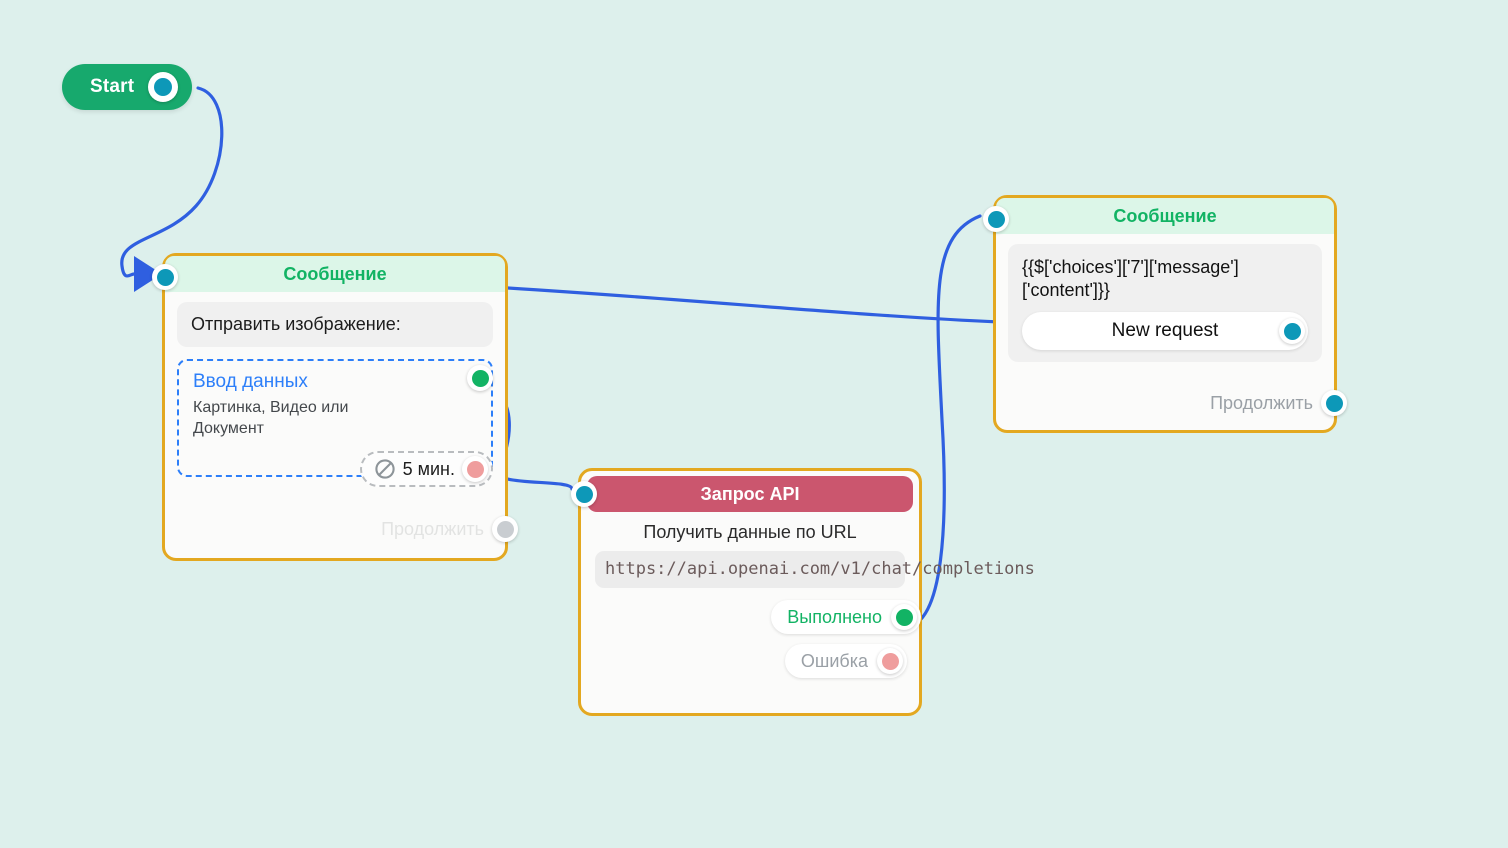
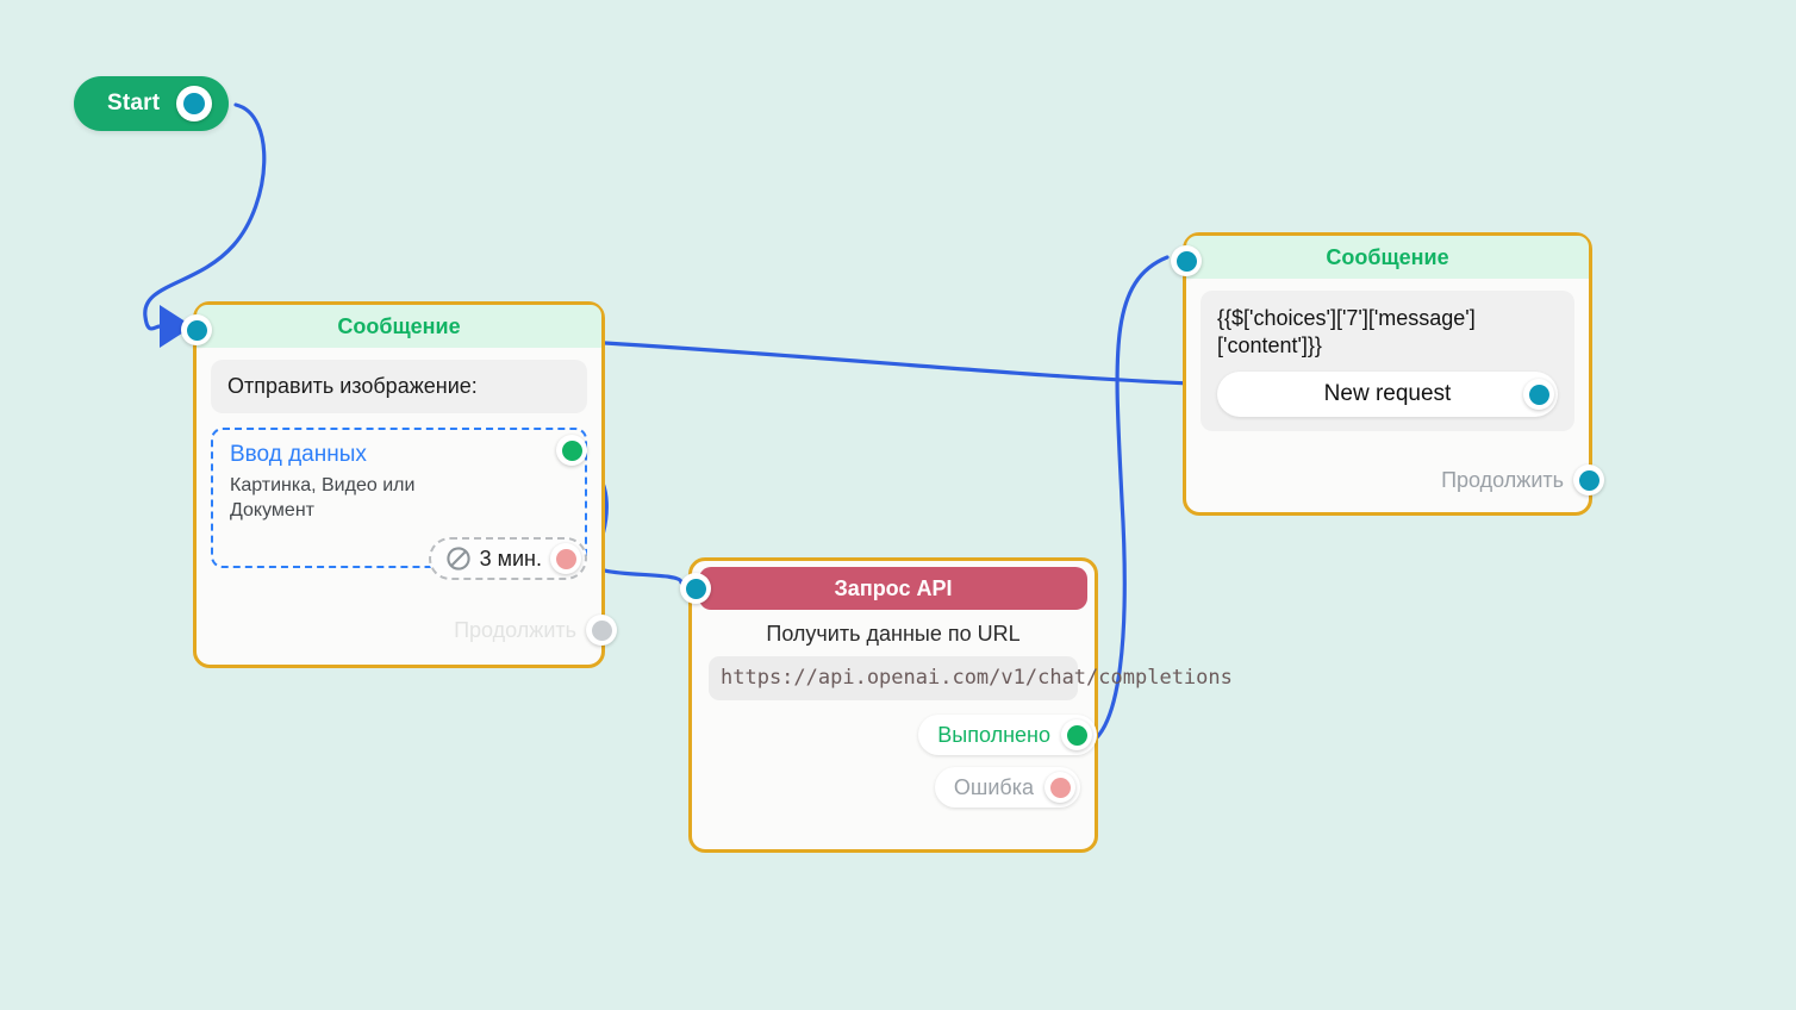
  Start
  Сообщение
  Отправить изображение:
  Ввод данных
  Картинка, Видео или Документ
- 5 мин.
+ 3 мин.
  Продолжить
  Запрос API
  Получить данные по URL
  https://api.openai.com/v1/chat/completions
  Выполнено
  Ошибка
  Сообщение
  {{$['choices']['7']['message']['content']}}
  New request
  Продолжить
